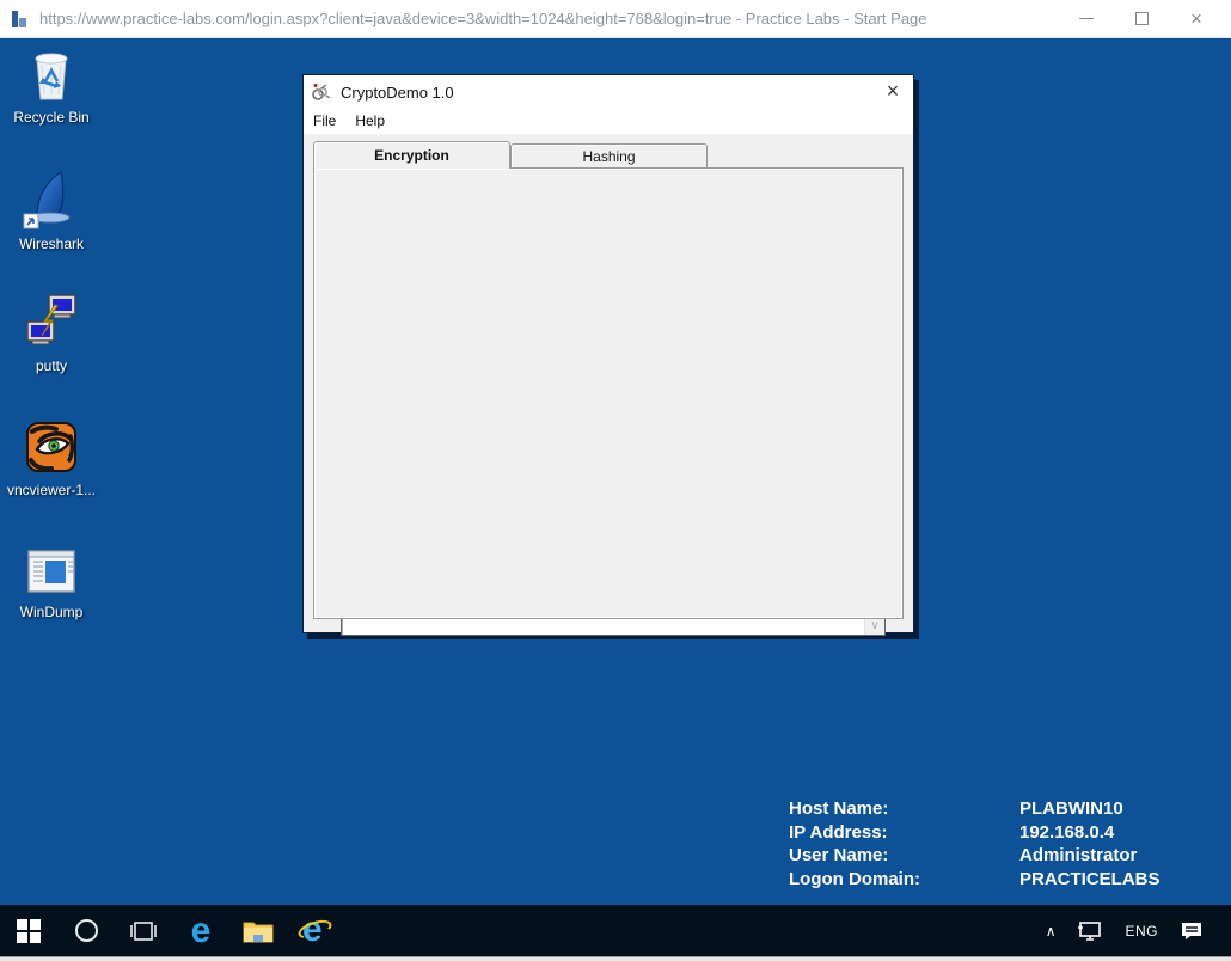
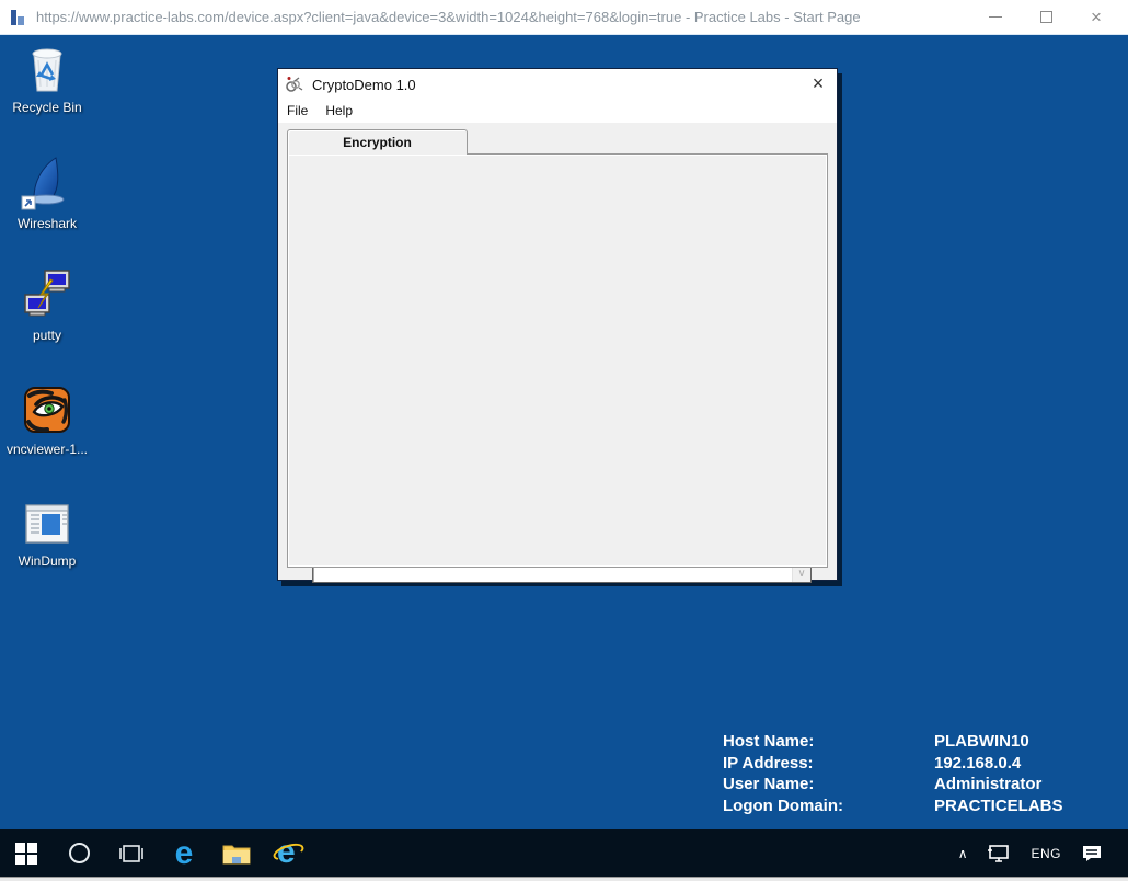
- https://www.practice-labs.com/login.aspx?client=java&device=3&width=1024&height=768&login=true - Practice Labs - Start Page
+ https://www.practice-labs.com/device.aspx?client=java&device=3&width=1024&height=768&login=true - Practice Labs - Start Page
  ×
  Recycle Bin
  Wireshark
  putty
  vncviewer-1...
  WinDump
  Host Name:
  PLABWIN10
  IP Address:
  192.168.0.4
  User Name:
  Administrator
  Logon Domain:
  PRACTICELABS
  CryptoDemo 1.0
  ×
  File
  Help
  Encryption
- Hashing
  ∨
  e
  e
  ∧
  ENG
